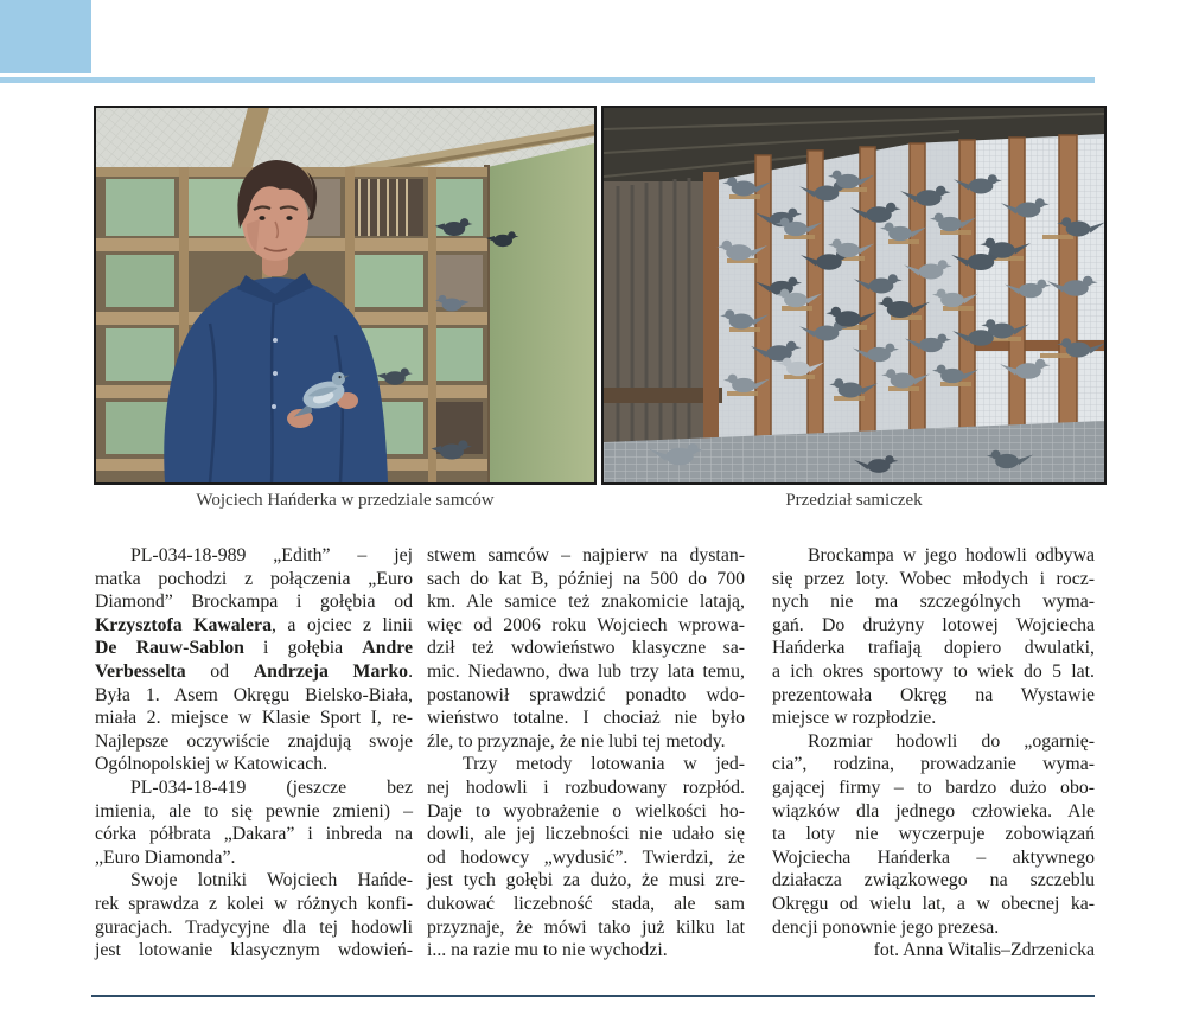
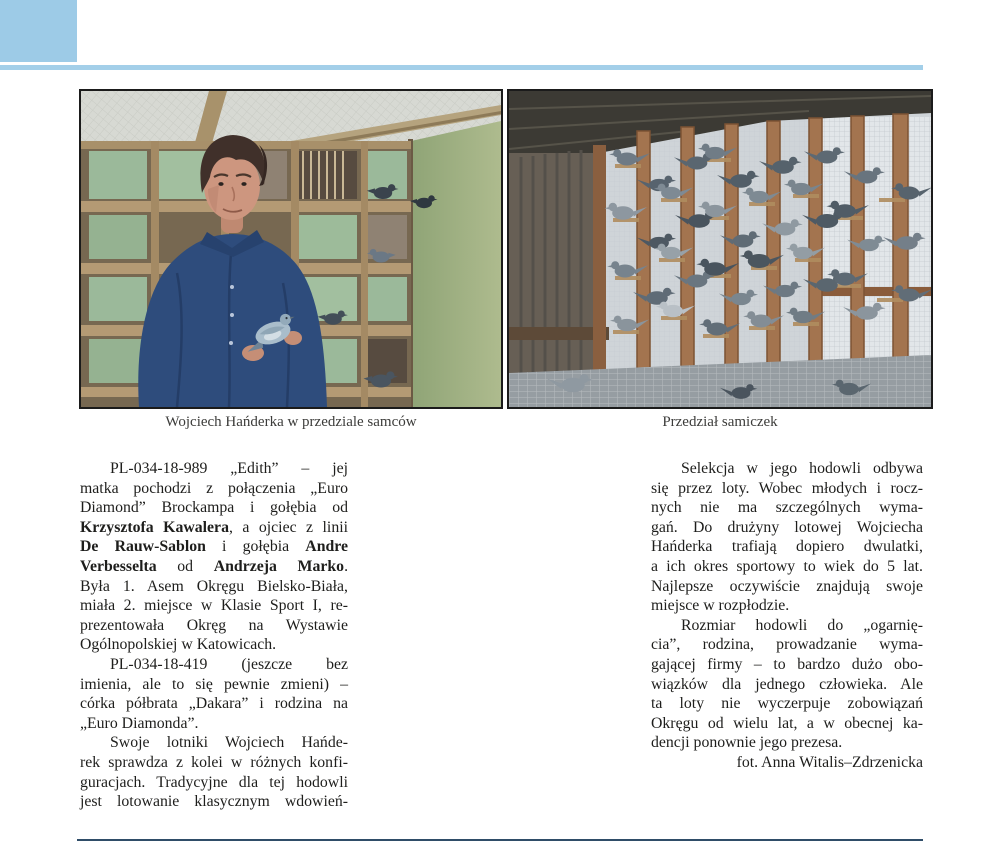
  Wojciech Hańderka w przedziale samców
  Przedział samiczek
  PL-034-18-989 „Edith” – jej
  matka pochodzi z połączenia „Euro
  Diamond” Brockampa i gołębia od
  Krzysztofa Kawalera, a ojciec z linii
  De Rauw-Sablon i gołębia Andre
  Verbesselta od Andrzeja Marko.
  Była 1. Asem Okręgu Bielsko-Biała,
  miała 2. miejsce w Klasie Sport I, re-
- Najlepsze oczywiście znajdują swoje
+ prezentowała Okręg na Wystawie
  Ogólnopolskiej w Katowicach.
  PL-034-18-419 (jeszcze bez
  imienia, ale to się pewnie zmieni) –
- córka półbrata „Dakara” i inbreda na
+ córka półbrata „Dakara” i rodzina na
  „Euro Diamonda”.
  Swoje lotniki Wojciech Hańde-
  rek sprawdza z kolei w różnych konfi-
  guracjach. Tradycyjne dla tej hodowli
  jest lotowanie klasycznym wdowień-
- stwem samców – najpierw na dystan-
- sach do kat B, później na 500 do 700
- km. Ale samice też znakomicie latają,
- więc od 2006 roku Wojciech wprowa-
- dził też wdowieństwo klasyczne sa-
- mic. Niedawno, dwa lub trzy lata temu,
- postanowił sprawdzić ponadto wdo-
- wieństwo totalne. I chociaż nie było
- źle, to przyznaje, że nie lubi tej metody.
- Trzy metody lotowania w jed-
- nej hodowli i rozbudowany rozpłód.
- Daje to wyobrażenie o wielkości ho-
- dowli, ale jej liczebności nie udało się
- od hodowcy „wydusić”. Twierdzi, że
- jest tych gołębi za dużo, że musi zre-
- dukować liczebność stada, ale sam
- przyznaje, że mówi tako już kilku lat
- i... na razie mu to nie wychodzi.
- Brockampa w jego hodowli odbywa
+ Selekcja w jego hodowli odbywa
  się przez loty. Wobec młodych i rocz-
  nych nie ma szczególnych wyma-
  gań. Do drużyny lotowej Wojciecha
  Hańderka trafiają dopiero dwulatki,
  a ich okres sportowy to wiek do 5 lat.
- prezentowała Okręg na Wystawie
+ Najlepsze oczywiście znajdują swoje
  miejsce w rozpłodzie.
  Rozmiar hodowli do „ogarnię-
  cia”, rodzina, prowadzanie wyma-
  gającej firmy – to bardzo dużo obo-
  wiązków dla jednego człowieka. Ale
  ta loty nie wyczerpuje zobowiązań
- Wojciecha Hańderka – aktywnego
- działacza związkowego na szczeblu
  Okręgu od wielu lat, a w obecnej ka-
  dencji ponownie jego prezesa.
  fot. Anna Witalis–Zdrzenicka
